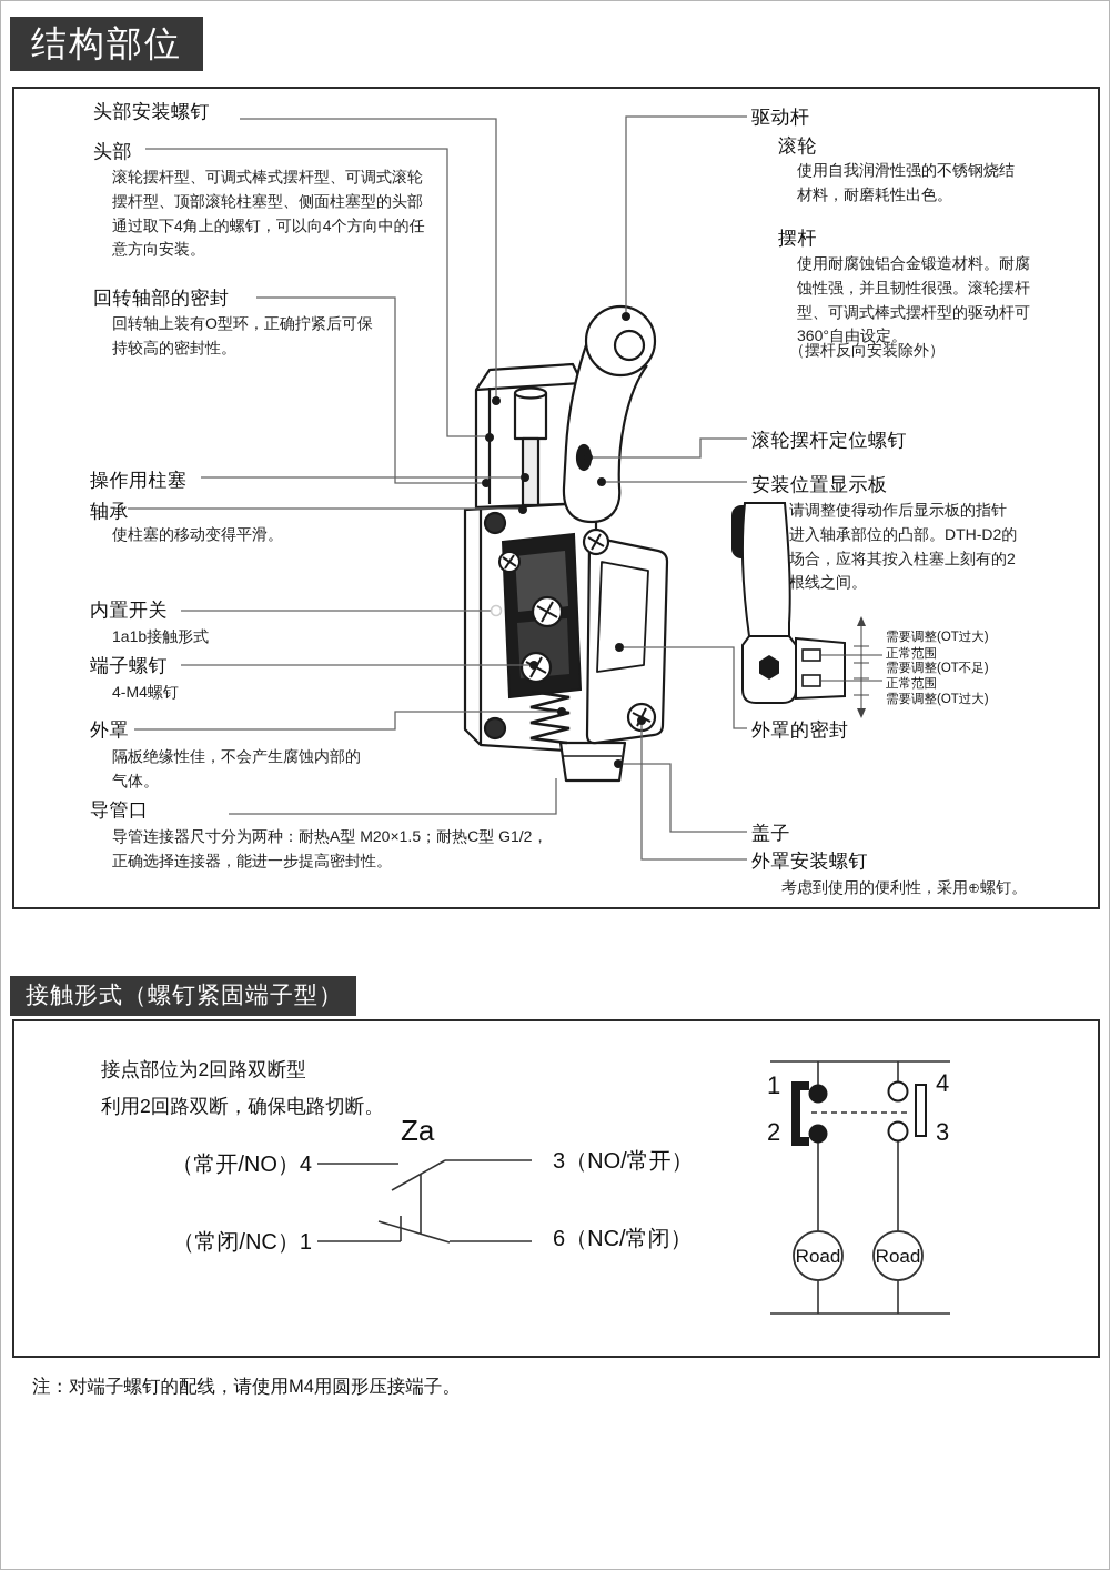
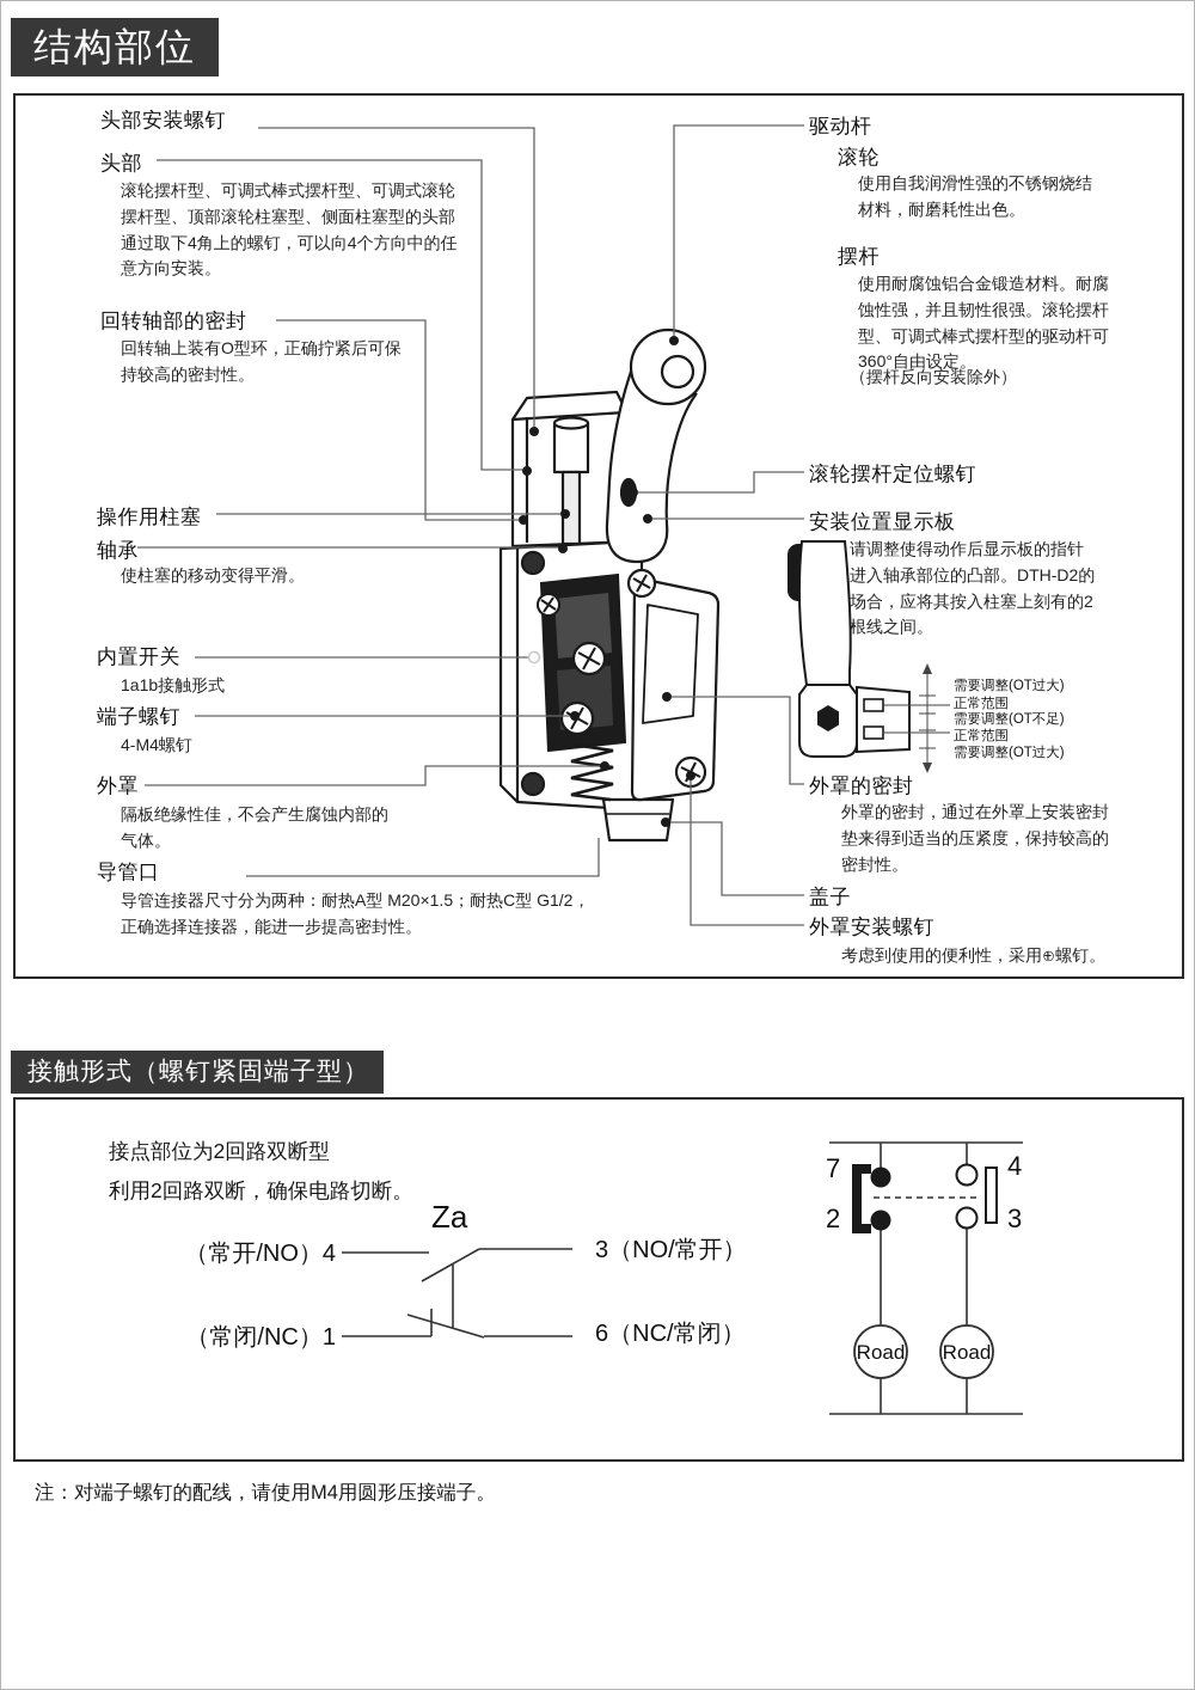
  结构部位
  接触形式（螺钉紧固端子型）
  头部安装螺钉
  头部
  滚轮摆杆型、可调式棒式摆杆型、可调式滚轮摆杆型、顶部滚轮柱塞型、侧面柱塞型的头部通过取下4角上的螺钉，可以向4个方向中的任意方向安装。
  回转轴部的密封
  回转轴上装有O型环，正确拧紧后可保持较高的密封性。
  操作用柱塞
  轴承
  使柱塞的移动变得平滑。
  内置开关
  1a1b接触形式
  端子螺钉
  4-M4螺钉
  外罩
  隔板绝缘性佳，不会产生腐蚀内部的气体。
  导管口
  导管连接器尺寸分为两种：耐热A型 M20×1.5；耐热C型 G1/2，正确选择连接器，能进一步提高密封性。
  驱动杆
  滚轮
  使用自我润滑性强的不锈钢烧结材料，耐磨耗性出色。
  摆杆
  使用耐腐蚀铝合金锻造材料。耐腐蚀性强，并且韧性很强。滚轮摆杆型、可调式棒式摆杆型的驱动杆可360°自由设定。
  （摆杆反向安装除外）
  滚轮摆杆定位螺钉
  安装位置显示板
  请调整使得动作后显示板的指针进入轴承部位的凸部。DTH-D2的场合，应将其按入柱塞上刻有的2根线之间。
  需要调整(OT过大)
  正常范围
  需要调整(OT不足)
  正常范围
  需要调整(OT过大)
  外罩的密封
+ 外罩的密封，通过在外罩上安装密封垫来得到适当的压紧度，保持较高的密封性。
  盖子
  外罩安装螺钉
  考虑到使用的便利性，采用⊕螺钉。
  接点部位为2回路双断型
  利用2回路双断，确保电路切断。
  Za
  （常开/NO）4
  （常闭/NC）1
  3（NO/常开）
  6（NC/常闭）
- 1
+ 7
  2
  4
  3
  Road
  Road
  注：对端子螺钉的配线，请使用M4用圆形压接端子。
